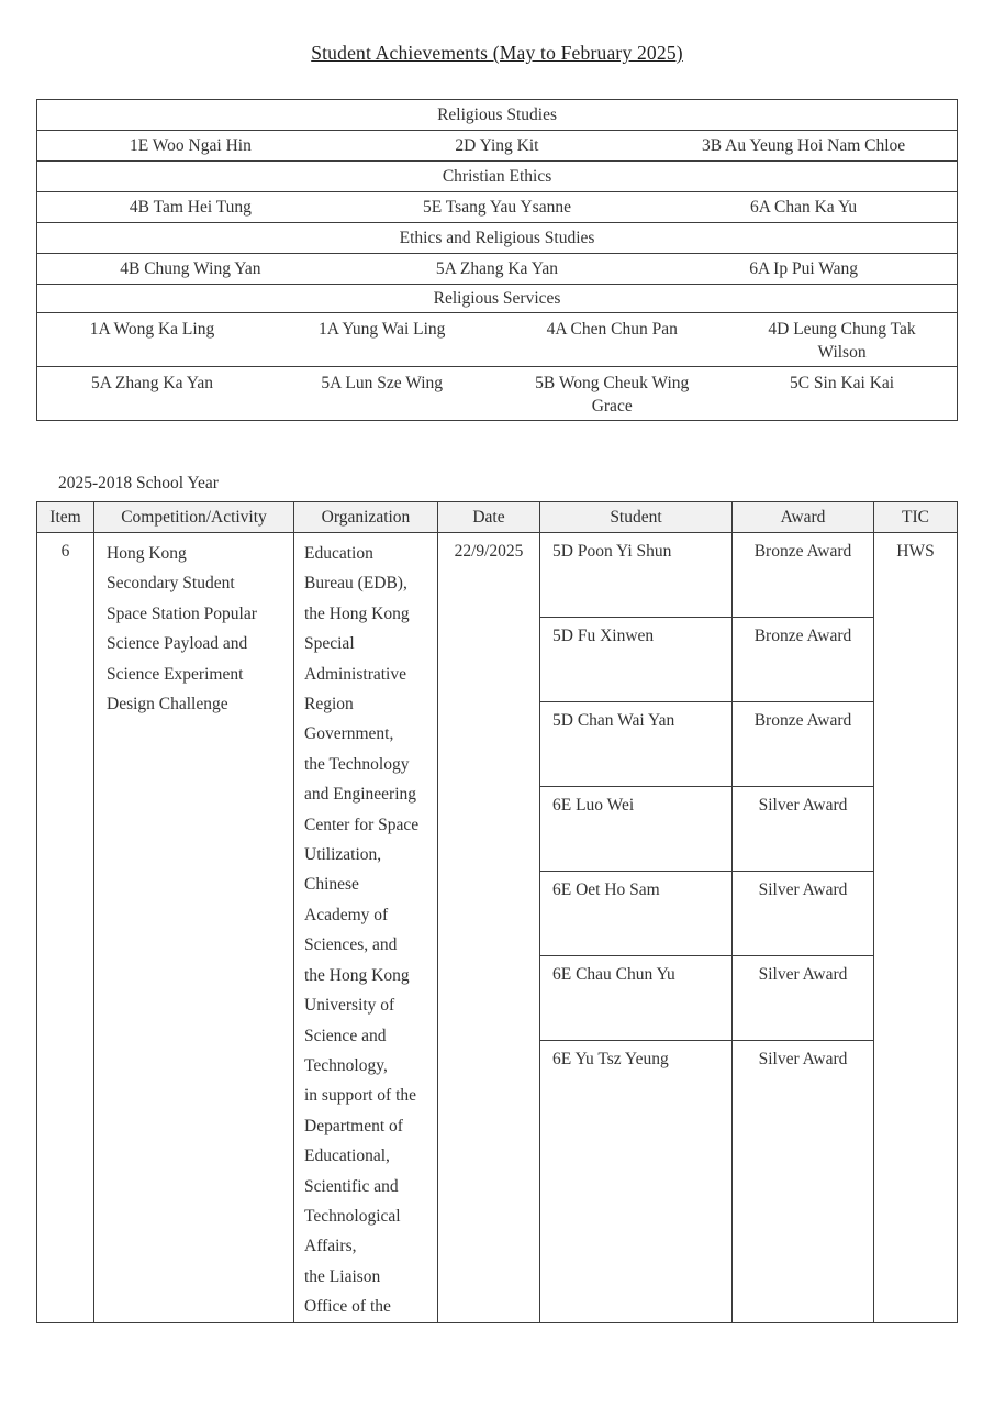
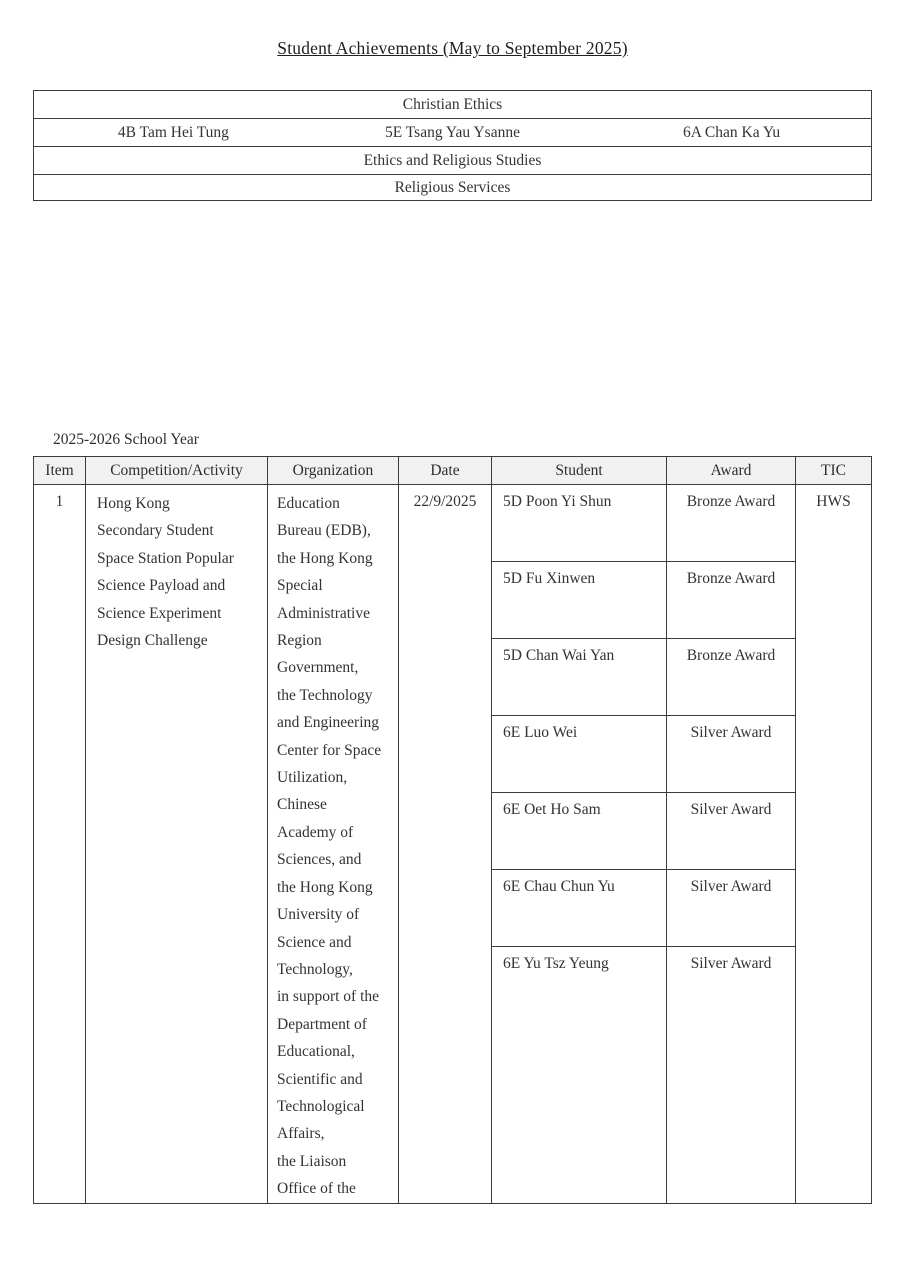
- Student Achievements (May to February 2025)
+ Student Achievements (May to September 2025)
- Religious Studies
- 1E Woo Ngai Hin	2D Ying Kit	3B Au Yeung Hoi Nam Chloe
  Christian Ethics
  4B Tam Hei Tung	5E Tsang Yau Ysanne	6A Chan Ka Yu
  Ethics and Religious Studies
- 4B Chung Wing Yan	5A Zhang Ka Yan	6A Ip Pui Wang
  Religious Services
- 1A Wong Ka Ling	1A Yung Wai Ling	4A Chen Chun Pan	4D Leung Chung Tak Wilson
- 5A Zhang Ka Yan	5A Lun Sze Wing	5B Wong Cheuk Wing Grace	5C Sin Kai Kai
- 2025-2018 School Year
+ 2025-2026 School Year
  Item	Competition/Activity	Organization	Date	Student	Award	TIC
- 6	Hong Kong Secondary Student Space Station Popular Science Payload and Science Experiment Design Challenge	Education Bureau (EDB), the Hong Kong Special Administrative Region Government, the Technology and Engineering Center for Space Utilization, Chinese Academy of Sciences, and the Hong Kong University of Science and Technology, in support of the Department of Educational, Scientific and Technological Affairs, the Liaison Office of the	22/9/2025	5D Poon Yi Shun	Bronze Award	HWS
+ 1	Hong Kong Secondary Student Space Station Popular Science Payload and Science Experiment Design Challenge	Education Bureau (EDB), the Hong Kong Special Administrative Region Government, the Technology and Engineering Center for Space Utilization, Chinese Academy of Sciences, and the Hong Kong University of Science and Technology, in support of the Department of Educational, Scientific and Technological Affairs, the Liaison Office of the	22/9/2025	5D Poon Yi Shun	Bronze Award	HWS
  5D Fu Xinwen	Bronze Award
  5D Chan Wai Yan	Bronze Award
  6E Luo Wei	Silver Award
  6E Oet Ho Sam	Silver Award
  6E Chau Chun Yu	Silver Award
  6E Yu Tsz Yeung	Silver Award
